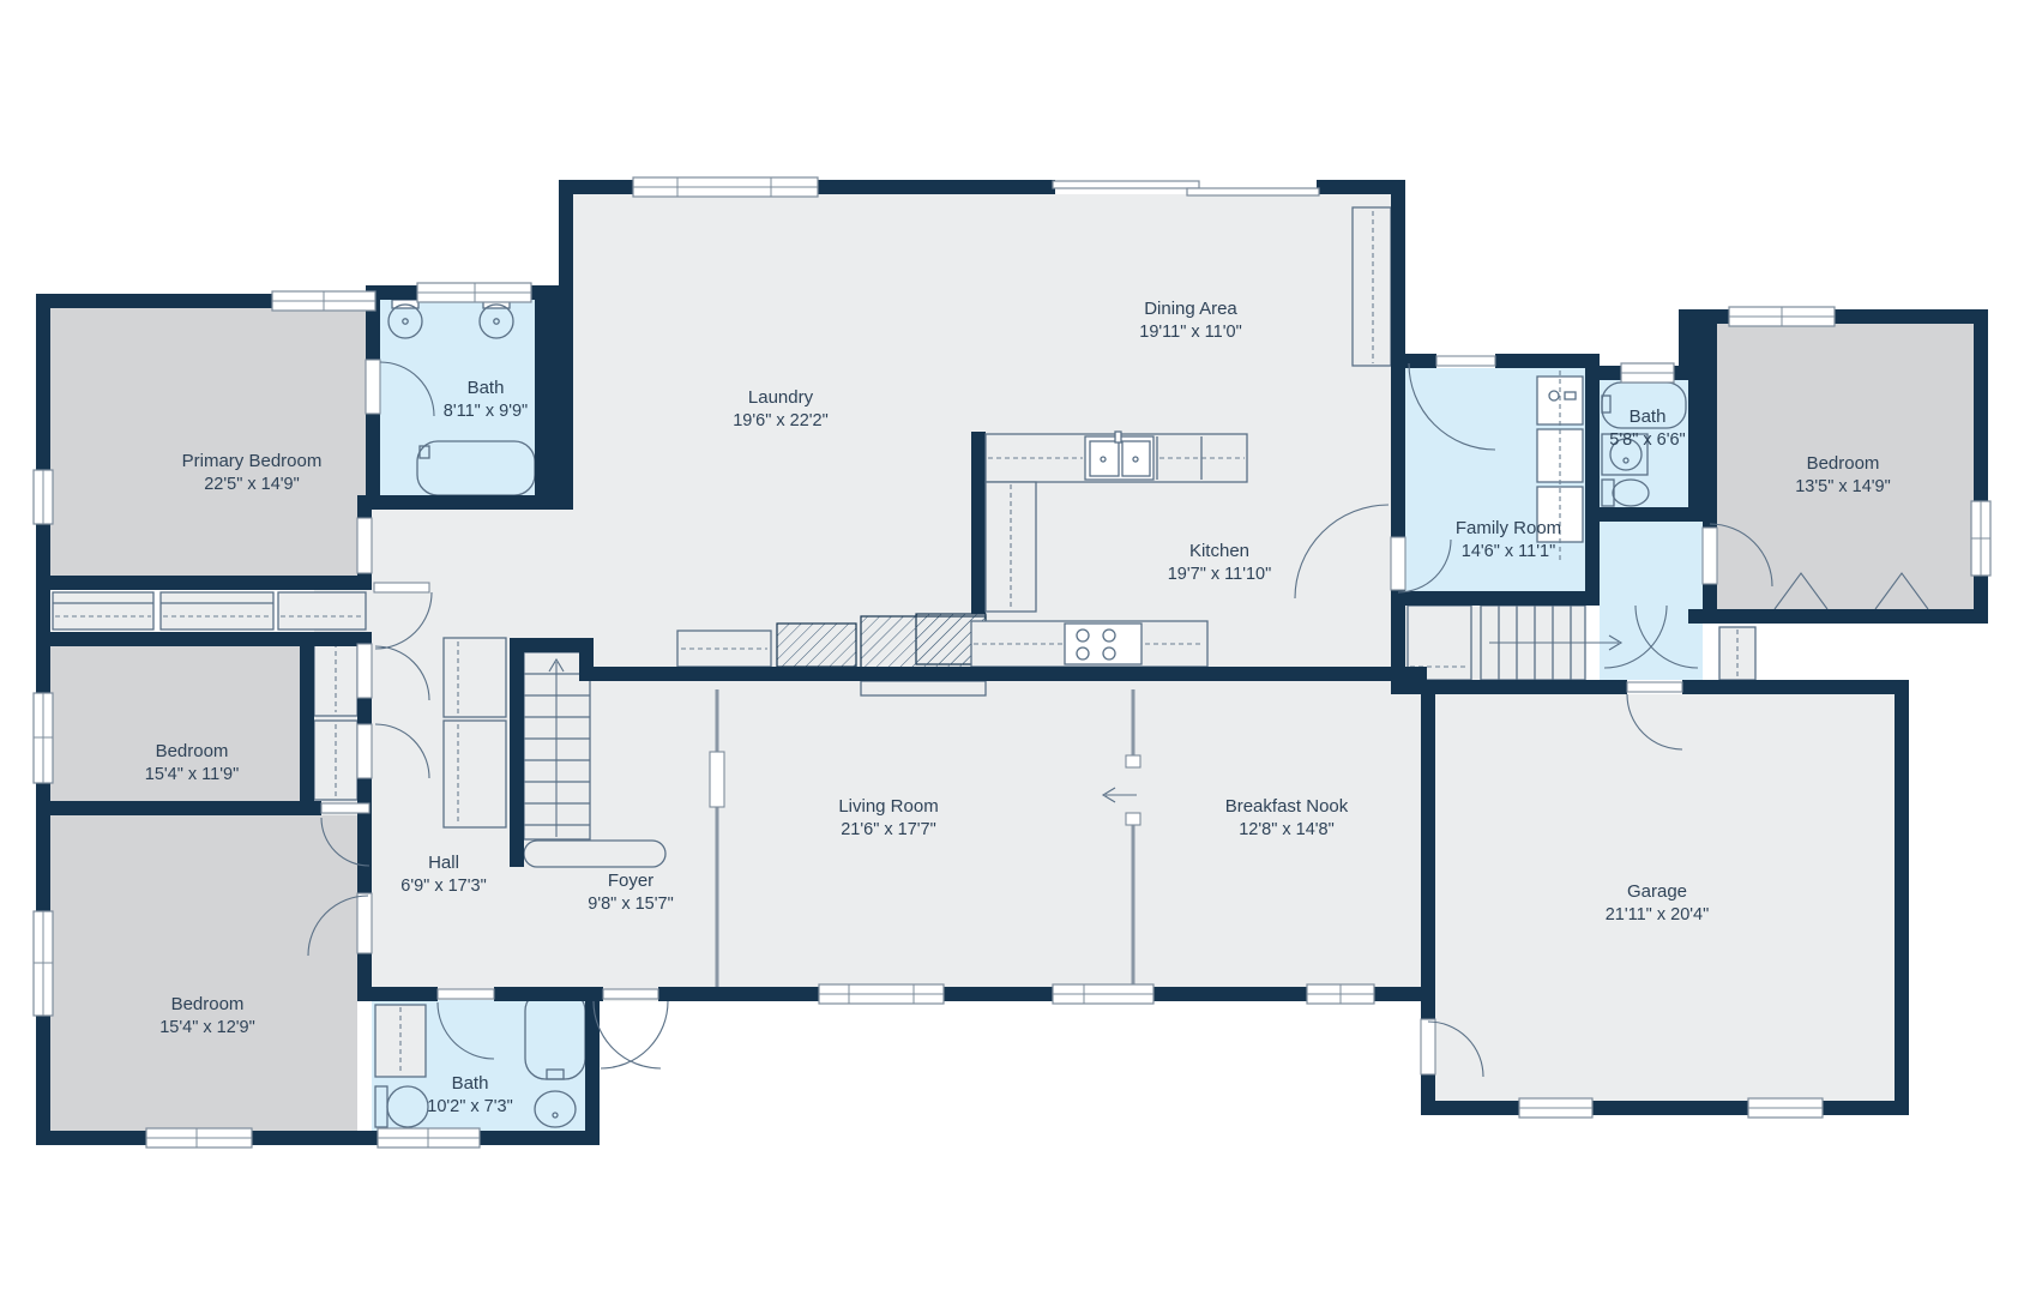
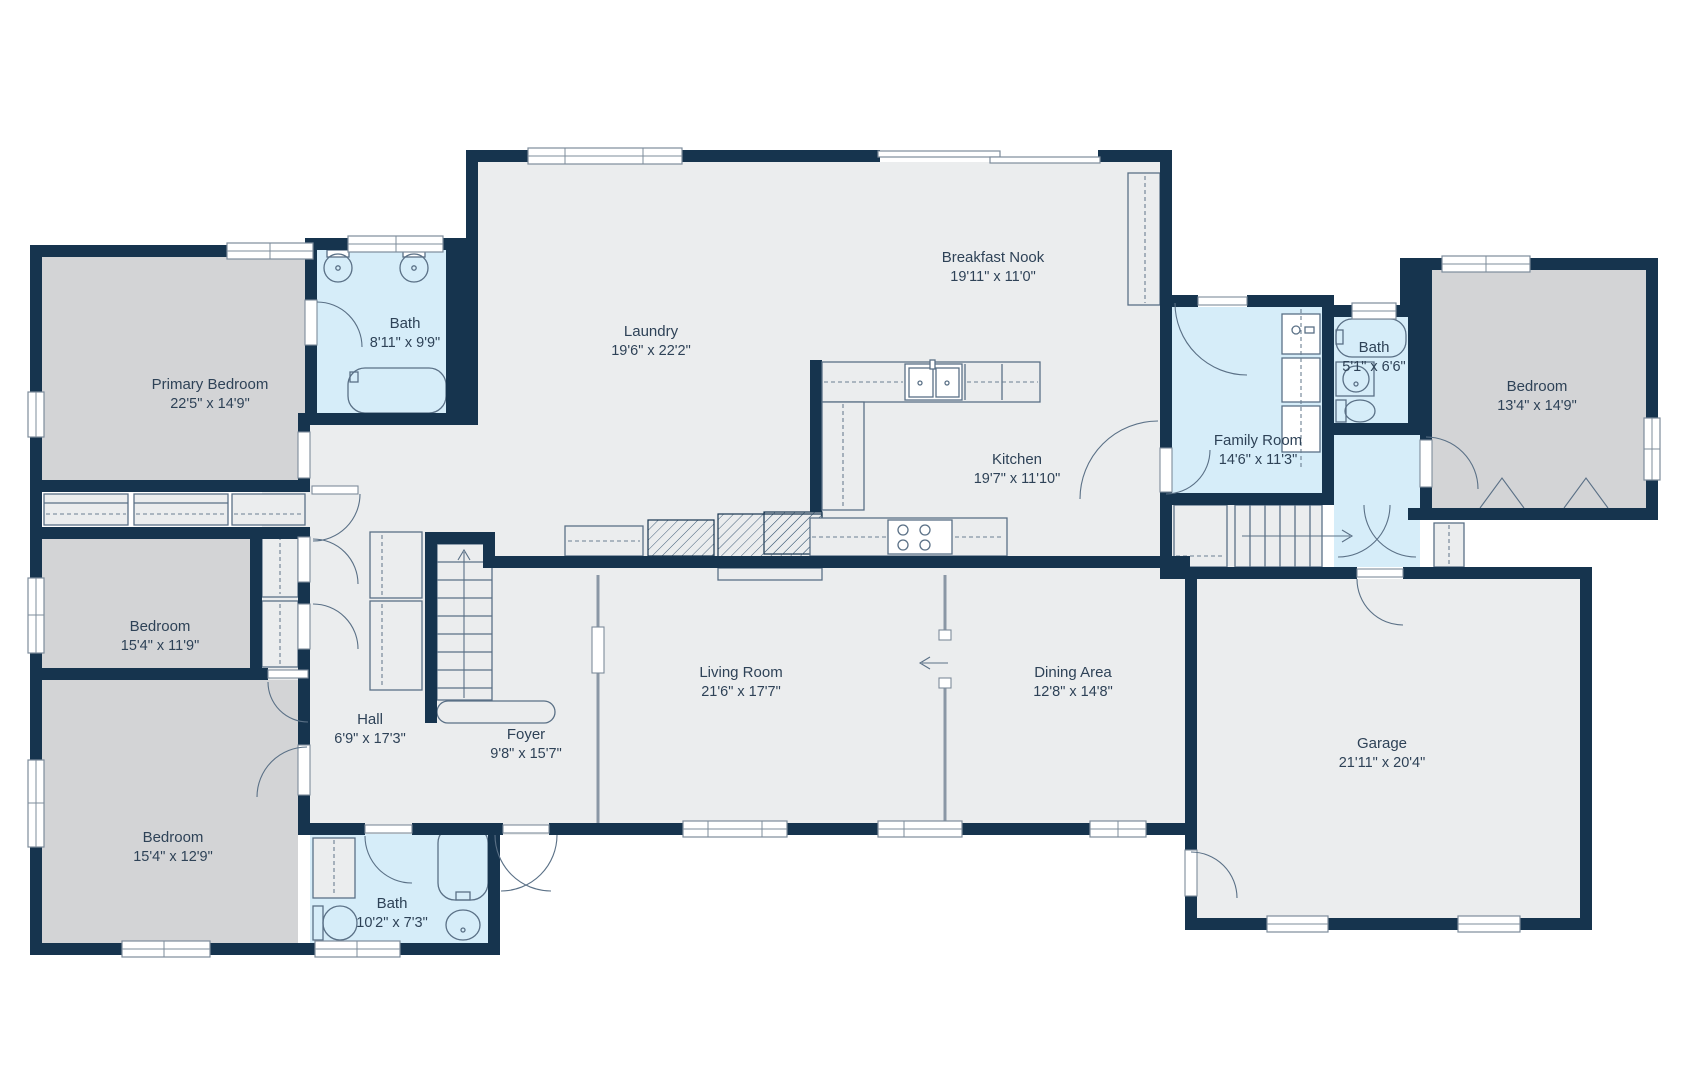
  Primary Bedroom
  22'5" x 14'9"
  Bath
  8'11" x 9'9"
  Laundry
  19'6" x 22'2"
- Dining Area
+ Breakfast Nook
  19'11" x 11'0"
  Kitchen
  19'7" x 11'10"
  Family Room
- 14'6" x 11'1"
+ 14'6" x 11'3"
  Bath
- 5'8" x 6'6"
+ 5'1" x 6'6"
  Bedroom
- 13'5" x 14'9"
+ 13'4" x 14'9"
  Bedroom
  15'4" x 11'9"
  Hall
  6'9" x 17'3"
  Foyer
  9'8" x 15'7"
  Living Room
  21'6" x 17'7"
- Breakfast Nook
+ Dining Area
  12'8" x 14'8"
  Garage
  21'11" x 20'4"
  Bedroom
  15'4" x 12'9"
  Bath
  10'2" x 7'3"
